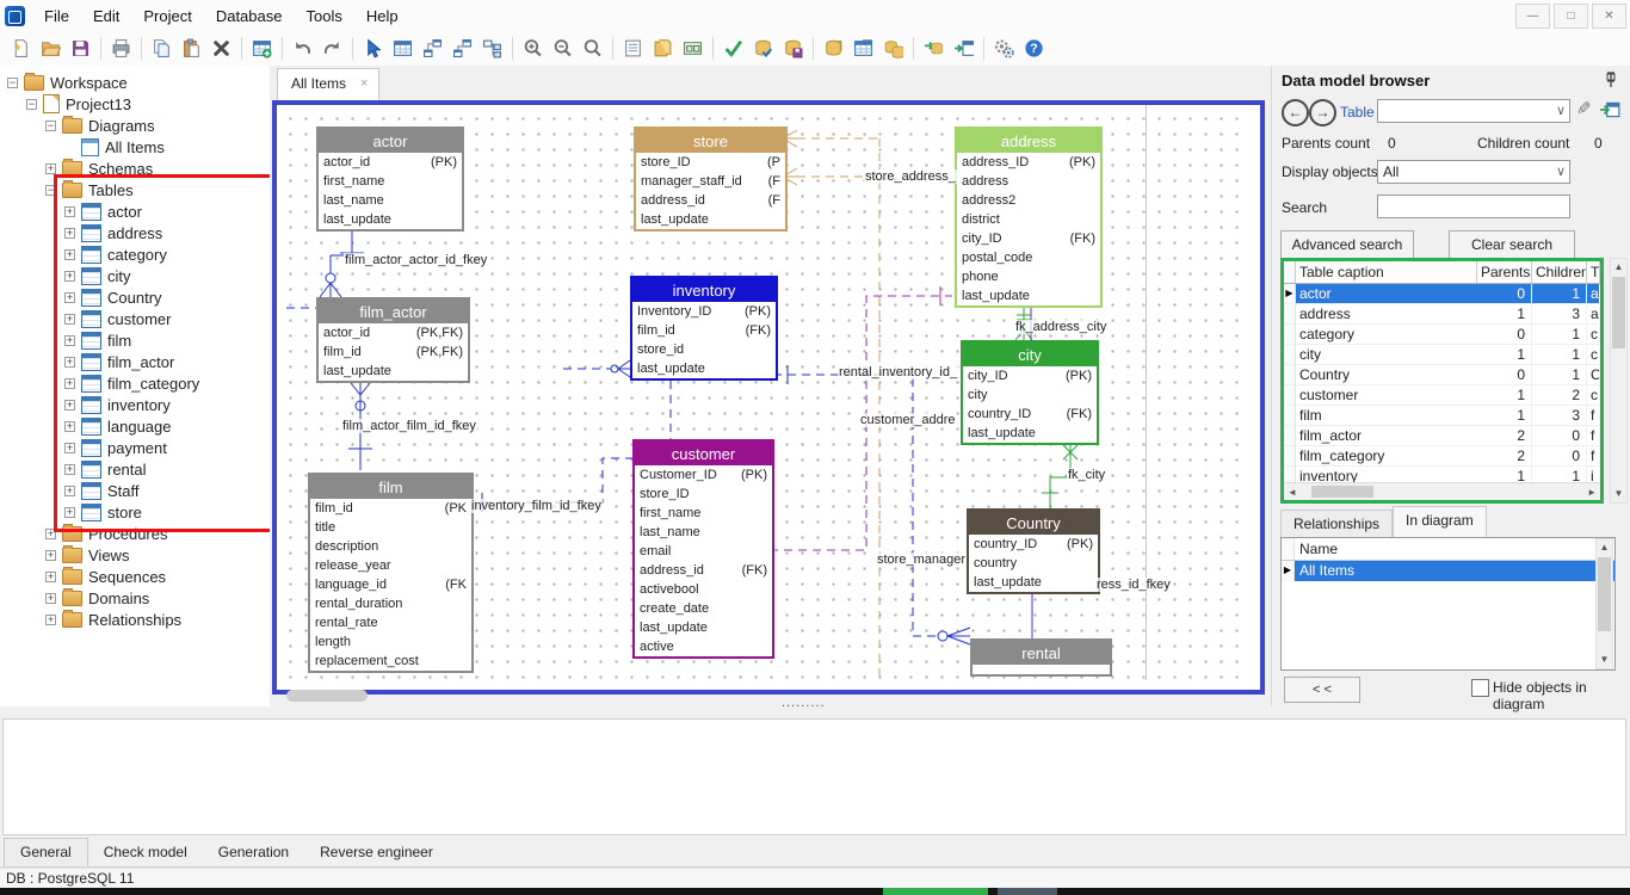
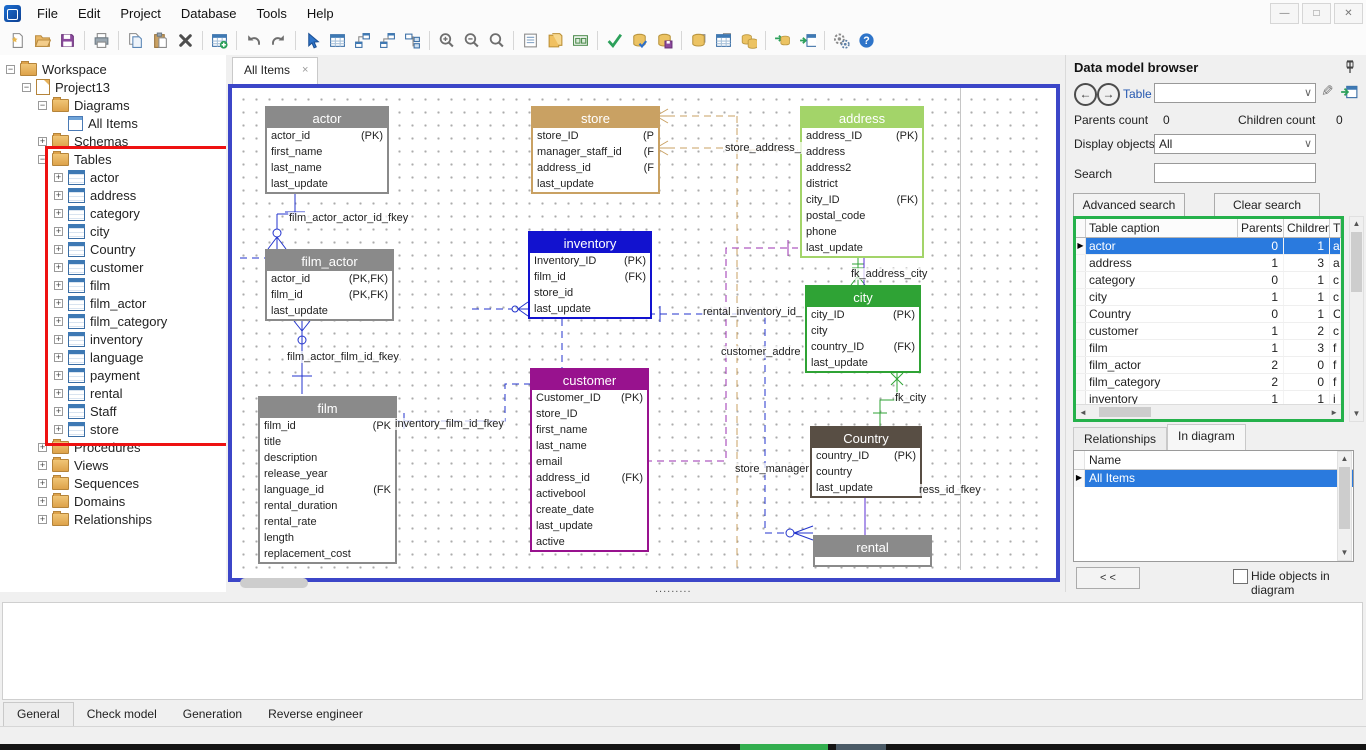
  File
  Edit
  Project
  Database
  Tools
  Help
  —
  □
  ✕
  ?
  −
  Workspace
  −
  Project13
  −
  Diagrams
  All Items
  +
  Schemas
  −
  Tables
  +
  actor
  +
  address
  +
  category
  +
  city
  +
  Country
  +
  customer
  +
  film
  +
  film_actor
  +
  film_category
  +
  inventory
  +
  language
  +
  payment
  +
  rental
  +
  Staff
  +
  store
  +
  Procedures
  +
  Views
  +
  Sequences
  +
  Domains
  +
  Relationships
  All Items
  ×
  actor
  actor_id
  (PK)
  first_name
  last_name
  last_update
  store
  store_ID
  (P
  manager_staff_id
  (F
  address_id
  (F
  last_update
  address
  address_ID
  (PK)
  address
  address2
  district
  city_ID
  (FK)
  postal_code
  phone
  last_update
  inventory
  Inventory_ID
  (PK)
  film_id
  (FK)
  store_id
  last_update
  film_actor
  actor_id
  (PK,FK)
  film_id
  (PK,FK)
  last_update
  city
  city_ID
  (PK)
  city
  country_ID
  (FK)
  last_update
  customer
  Customer_ID
  (PK)
  store_ID
  first_name
  last_name
  email
  address_id
  (FK)
  activebool
  create_date
  last_update
  active
  film
  film_id
  (PK
  title
  description
  release_year
  language_id
  (FK
  rental_duration
  rental_rate
  length
  replacement_cost
  Country
  country_ID
  (PK)
  country
  last_update
  rental
  film_actor_actor_id_fkey
  store_address_
  fk_address_city
  rental_inventory_id_
  customer_addre
  film_actor_film_id_fkey
  inventory_film_id_fkey
  fk_city
  store_manager
  ress_id_fkey
  .........
  Data model browser
  ←
  →
  Table
  ∨
  Parents count
  0
  Children count
  0
  Display objects
  All
  ∨
  Search
  Advanced search
  Clear search
  Table caption
  Parents
  Children
  T
  ▶
  actor
  0
  1
  a
  address
  1
  3
  a
  category
  0
  1
  c
  city
  1
  1
  c
  Country
  0
  1
  C
  customer
  1
  2
  c
  film
  1
  3
  f
  film_actor
  2
  0
  f
  film_category
  2
  0
  f
  inventory
  1
  1
  i
  ◄
  ►
  ▲
  ▼
  Relationships
  In diagram
  Name
  ▶
  All Items
  ▲
  ▼
  < <
  Hide objects in diagram
  General
  Check model
  Generation
  Reverse engineer
- DB : PostgreSQL 11
